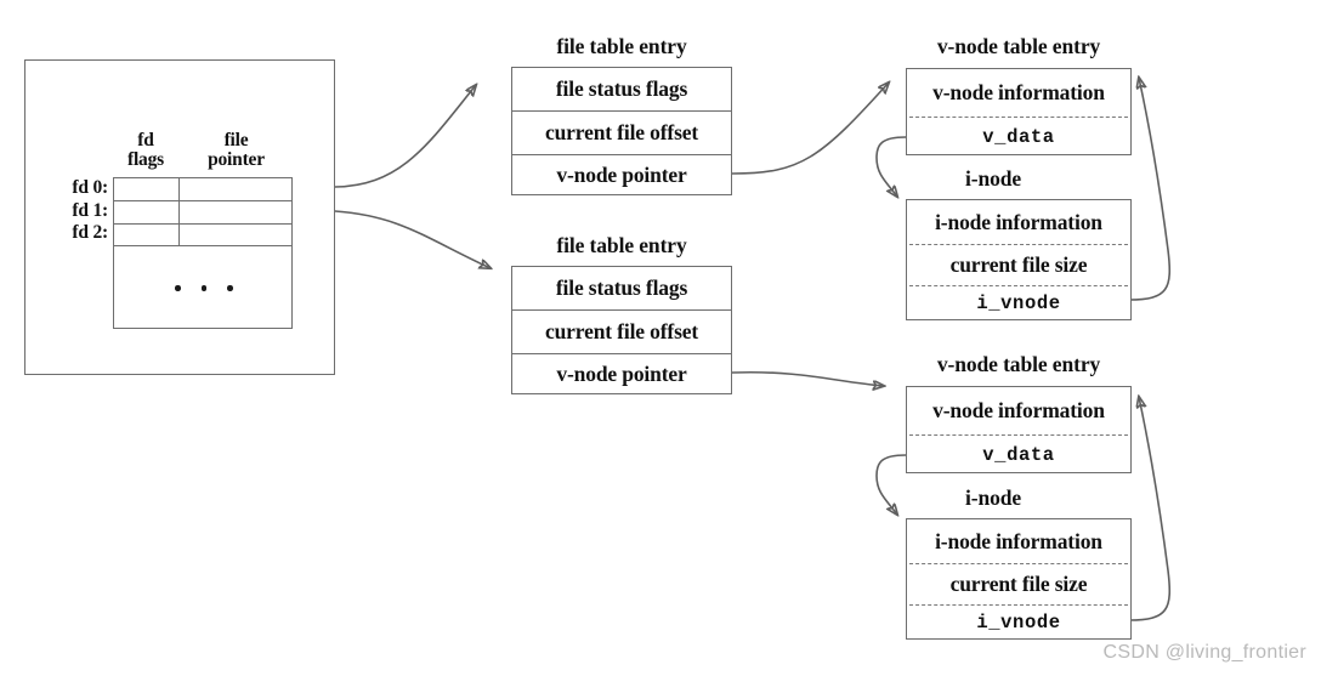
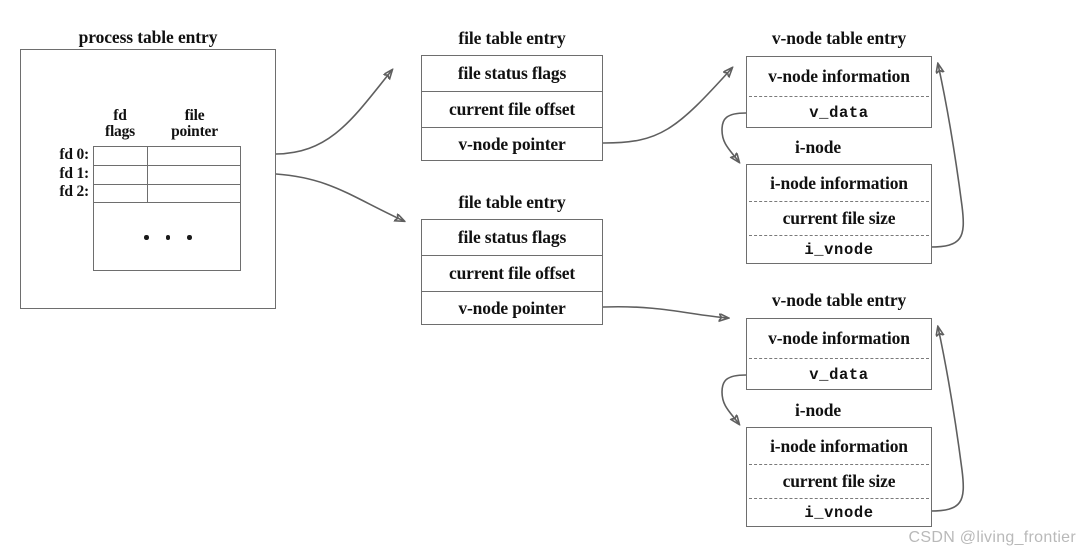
+ process table entry
  fd
  flags
  file
  pointer
  fd 0:
  fd 1:
  fd 2:
  file table entry
  file status flags
  current file offset
  v-node pointer
  file table entry
  file status flags
  current file offset
  v-node pointer
  v-node table entry
  v-node information
  v_data
  i-node
  i-node information
  current file size
  i_vnode
  v-node table entry
  v-node information
  v_data
  i-node
  i-node information
  current file size
  i_vnode
  CSDN @living_frontier
